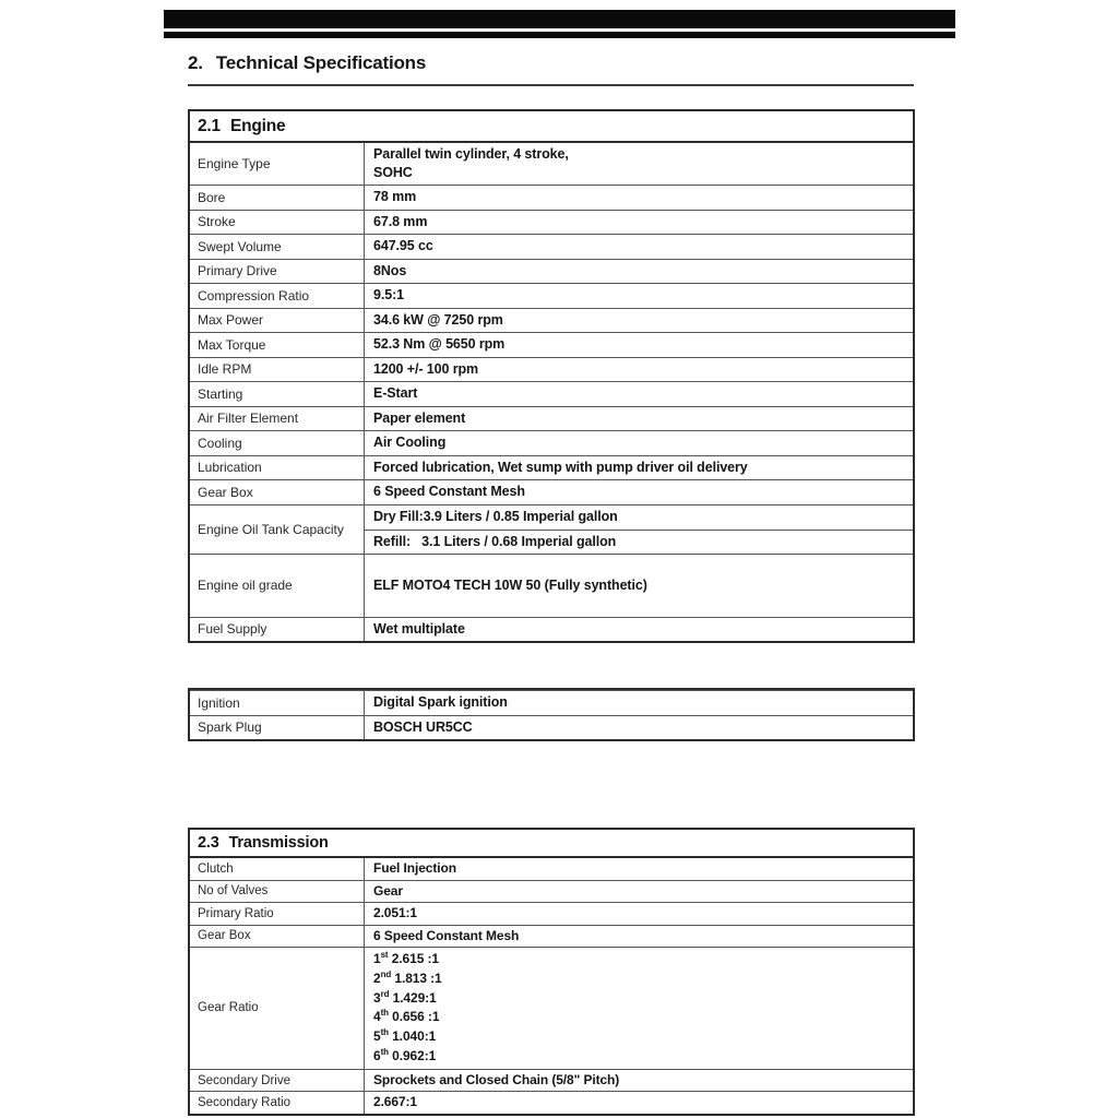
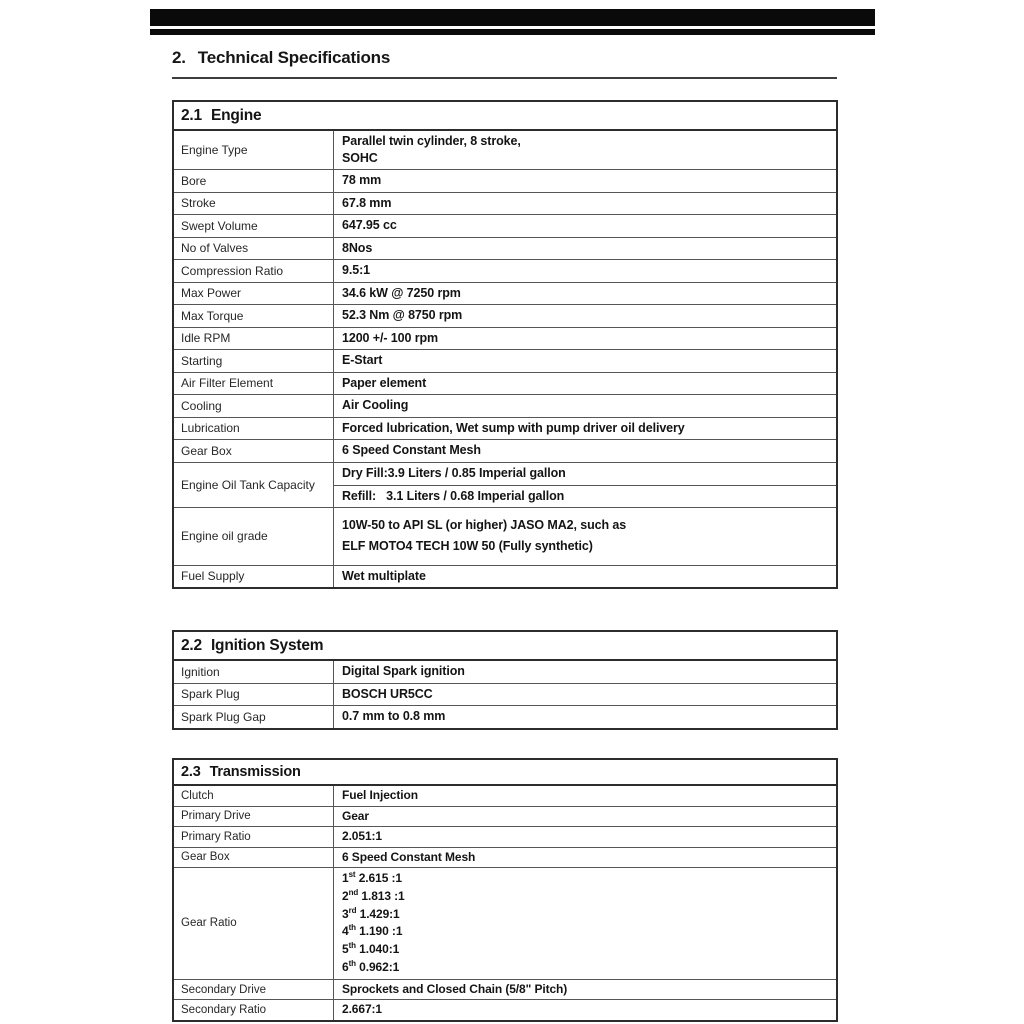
  2. Technical Specifications
  2.1 Engine
  Engine Type
- Parallel twin cylinder, 4 stroke,
+ Parallel twin cylinder, 8 stroke,
  SOHC
  Bore
  78 mm
  Stroke
  67.8 mm
  Swept Volume
  647.95 cc
- Primary Drive
+ No of Valves
  8Nos
  Compression Ratio
  9.5:1
  Max Power
  34.6 kW @ 7250 rpm
  Max Torque
- 52.3 Nm @ 5650 rpm
+ 52.3 Nm @ 8750 rpm
  Idle RPM
  1200 +/- 100 rpm
  Starting
  E-Start
  Air Filter Element
  Paper element
  Cooling
  Air Cooling
  Lubrication
  Forced lubrication, Wet sump with pump driver oil delivery
  Gear Box
  6 Speed Constant Mesh
  Engine Oil Tank Capacity
  Dry Fill:3.9 Liters / 0.85 Imperial gallon
  Refill: 3.1 Liters / 0.68 Imperial gallon
  Engine oil grade
+ 10W-50 to API SL (or higher) JASO MA2, such as
  ELF MOTO4 TECH 10W 50 (Fully synthetic)
  Fuel Supply
  Wet multiplate
+ 2.2 Ignition System
  Ignition
  Digital Spark ignition
  Spark Plug
  BOSCH UR5CC
+ Spark Plug Gap
+ 0.7 mm to 0.8 mm
  2.3 Transmission
  Clutch
  Fuel Injection
- No of Valves
+ Primary Drive
  Gear
  Primary Ratio
  2.051:1
  Gear Box
  6 Speed Constant Mesh
  Gear Ratio
  1st 2.615 :1
  2nd 1.813 :1
  3rd 1.429:1
- 4th 0.656 :1
+ 4th 1.190 :1
  5th 1.040:1
  6th 0.962:1
  Secondary Drive
  Sprockets and Closed Chain (5/8" Pitch)
  Secondary Ratio
  2.667:1
